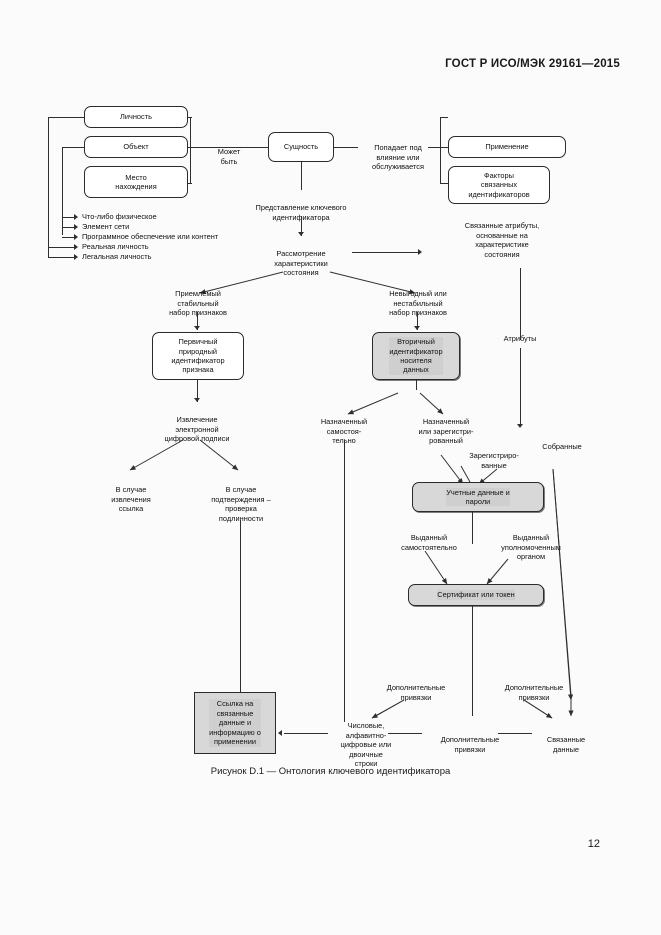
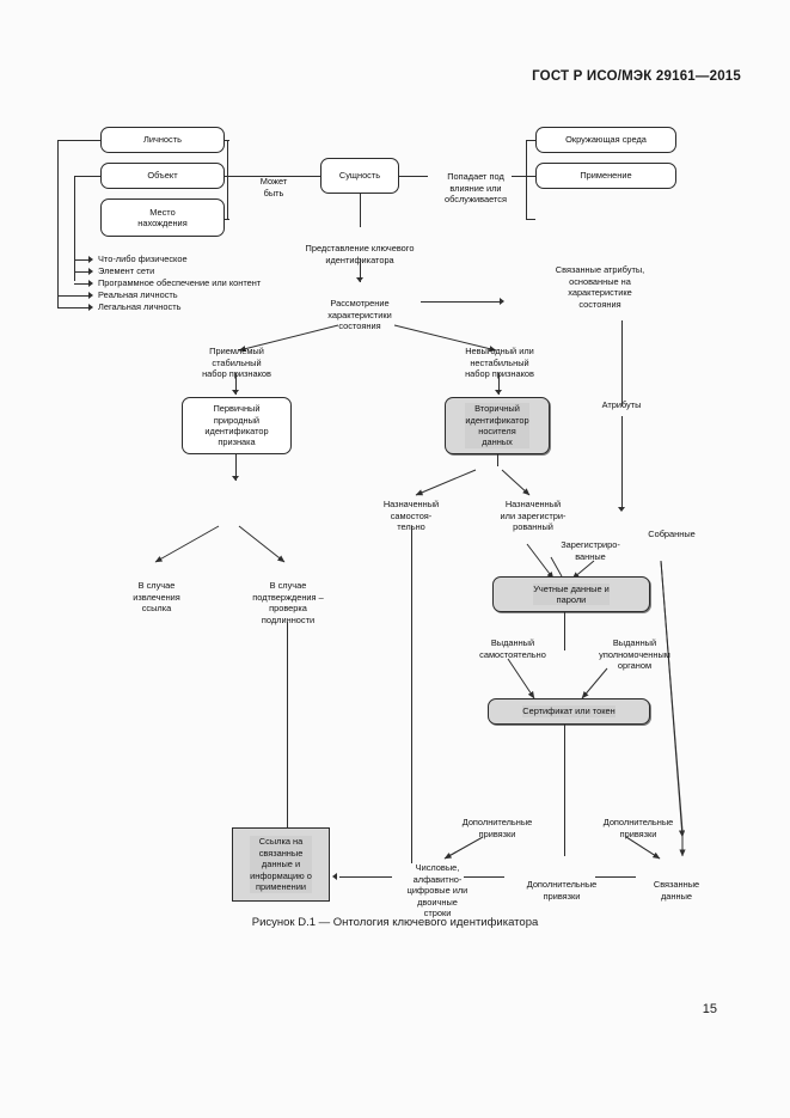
  ГОСТ Р ИСО/МЭК 29161—2015
  Личность
  Объект
  Место
  нахождения
  Может
  быть
  Сущность
  Попадает под
  влияние или
  обслуживается
+ Окружающая среда
  Применение
- Факторы
- связанных
- идентификаторов
  Что-либо физическое
  Элемент сети
  Программное обеспечение или контент
  Реальная личность
  Легальная личность
  Представление ключевого
  идентификатора
  Рассмотрение
  характеристики
  состояния
  Связанные атрибуты,
  основанные на
  характеристике
  состояния
  Приемлемый
  стабильный
  набор пизнаков
  Невыгодный или
  нестабильный
  набор пизнаков
  Первичный
  природный
  идентификатор
  признака
  Вторичный
  идентификатор
  носителя
  данных
  Атрибуты
- Извлечение
- электронной
- цифровой подписи
  Назначенный
  самостоя-
  тельно
  Назначенный
  или зарегистри-
  рованный
  Зарегистриро-
  ванные
  Собранные
  В случае
  извлечения
  ссылка
  В случае
  подтверждения –
  проверка
  подлинности
  Учетные данные и
  пароли
  Выданный
  самостоятельно
  Выданный
  уполномоченным
  органом
  Сертификат или токен
  Ссылка на
  связанные
  данные и
  информацию о
  применении
  Числовые,
  алфавитно-
  цифровые или
  двоичные
  строки
  Дополнительные
  привязки
  Дополнительные
  привязки
  Дополнительные
  привязки
  Связанные
  данные
  Рисунок D.1 — Онтология ключевого идентификатора
- 12
+ 15
